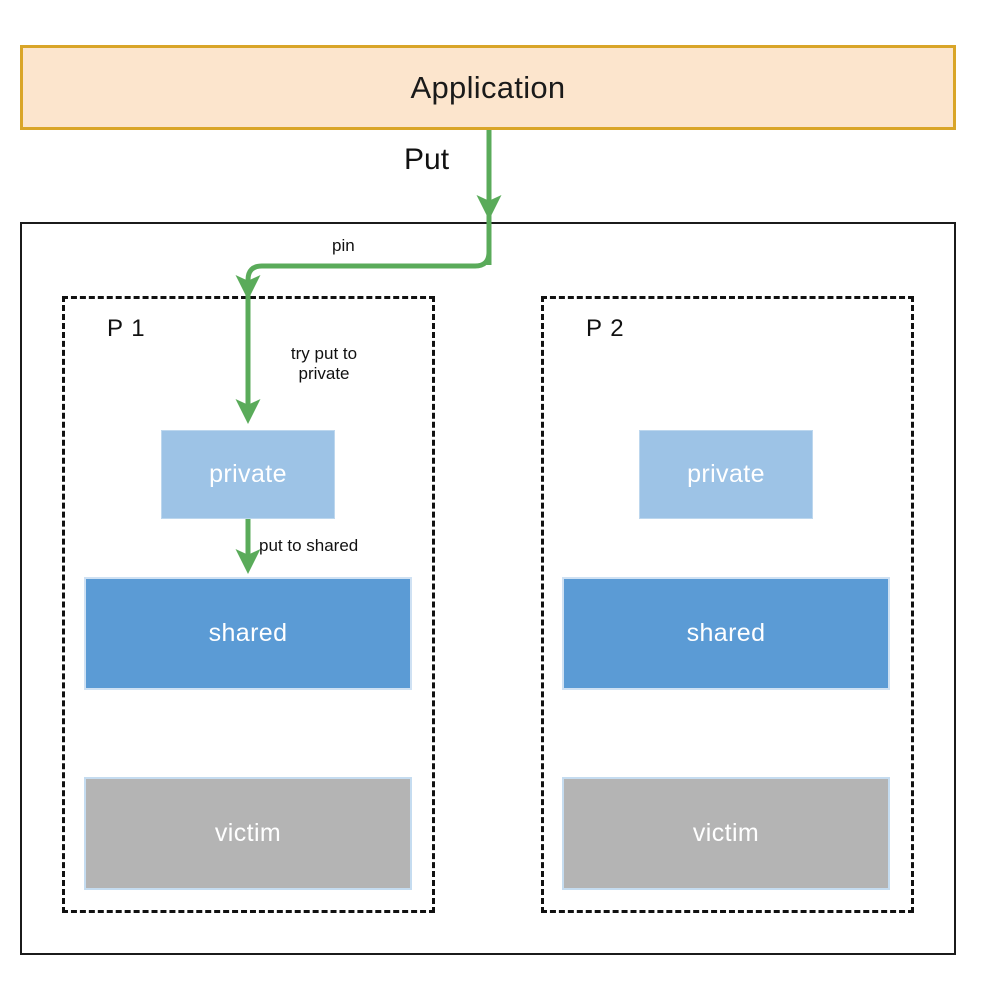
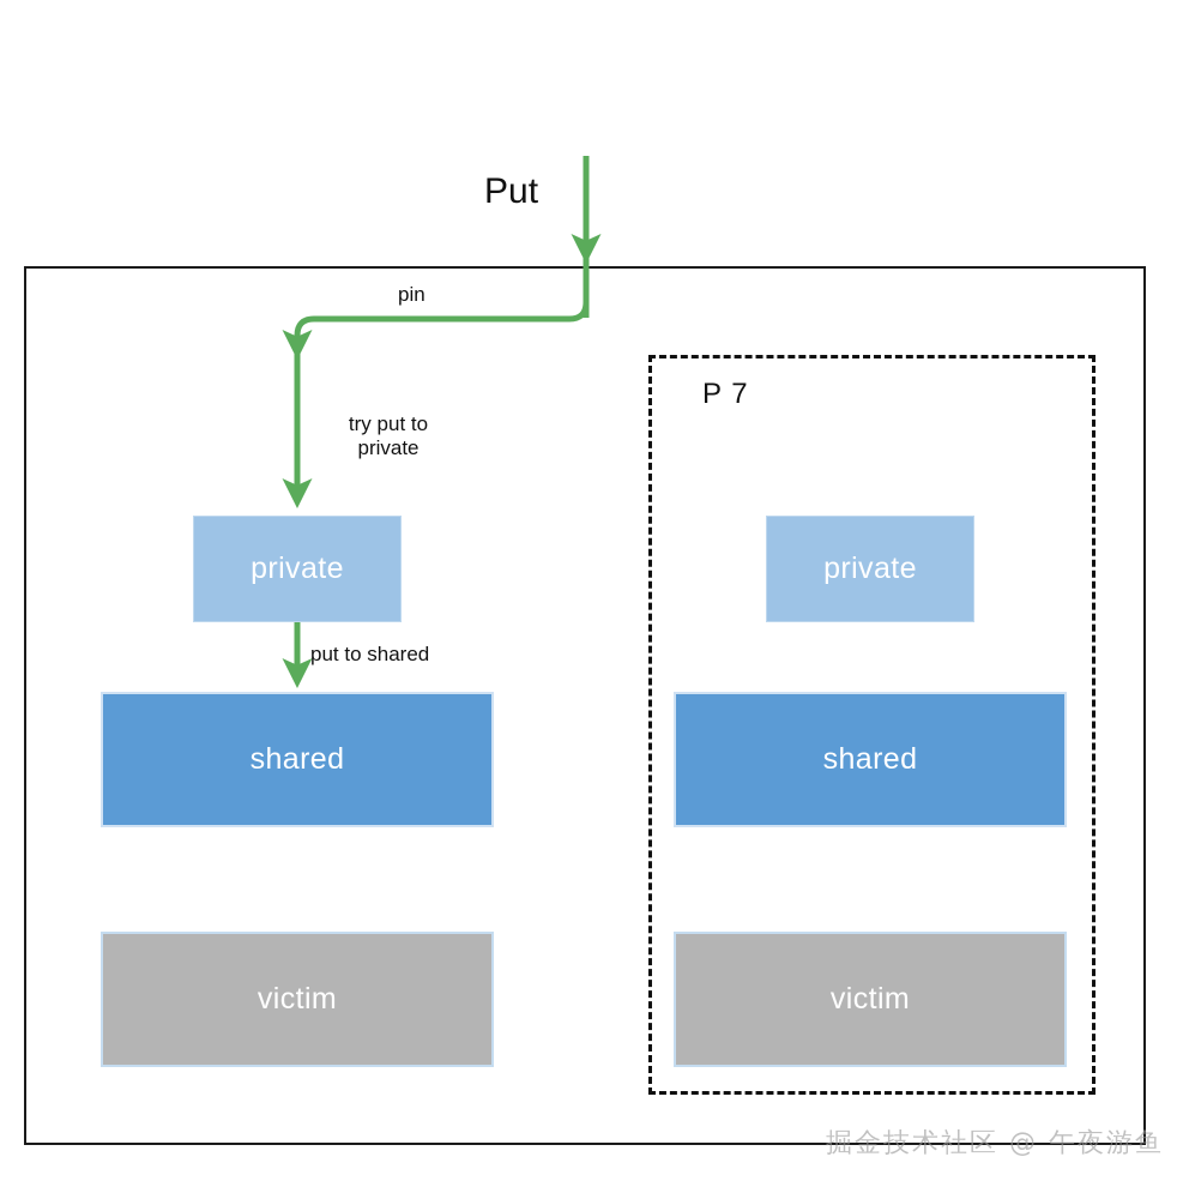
- Application
- P 1
- P 2
+ P 7
  private
  shared
  victim
  private
  shared
  victim
  Put
  pin
  try put to
  private
  put to shared
+ 掘金技术社区 @ 午夜游鱼
